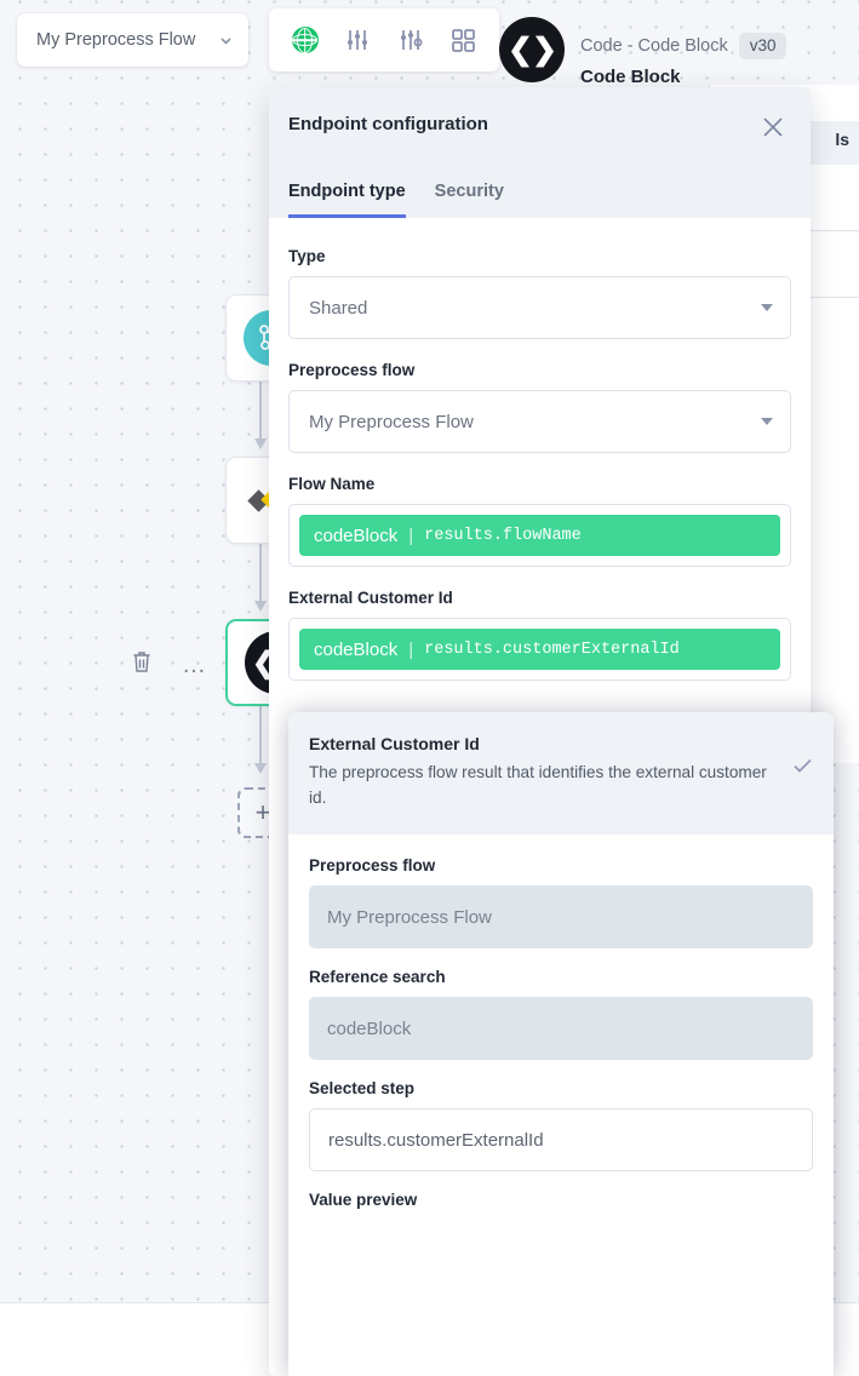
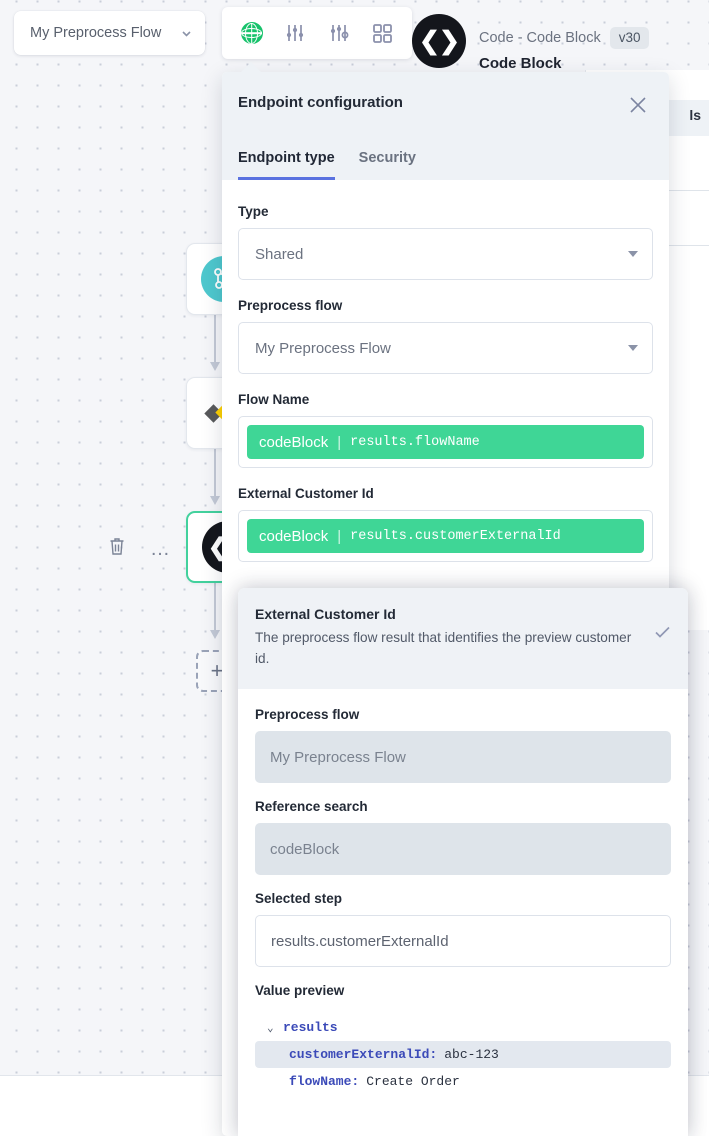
  …
  +
  My Preprocess Flow
  ls
  ❮❯
  Code - Code Block
  v30
  Code Block
  Endpoint configuration
  Endpoint type
  Security
  Type
  Shared
  Preprocess flow
  My Preprocess Flow
  Flow Name
  codeBlock
  |
  results.flowName
  External Customer Id
  codeBlock
  |
  results.customerExternalId
  External Customer Id
- The preprocess flow result that identifies the external customer id.
+ The preprocess flow result that identifies the preview customer id.
  Preprocess flow
  My Preprocess Flow
  Reference search
  codeBlock
  Selected step
  results.customerExternalId
  Value preview
+ ⌄
+ results
+ customerExternalId:
+ abc-123
+ flowName:
+ Create Order
